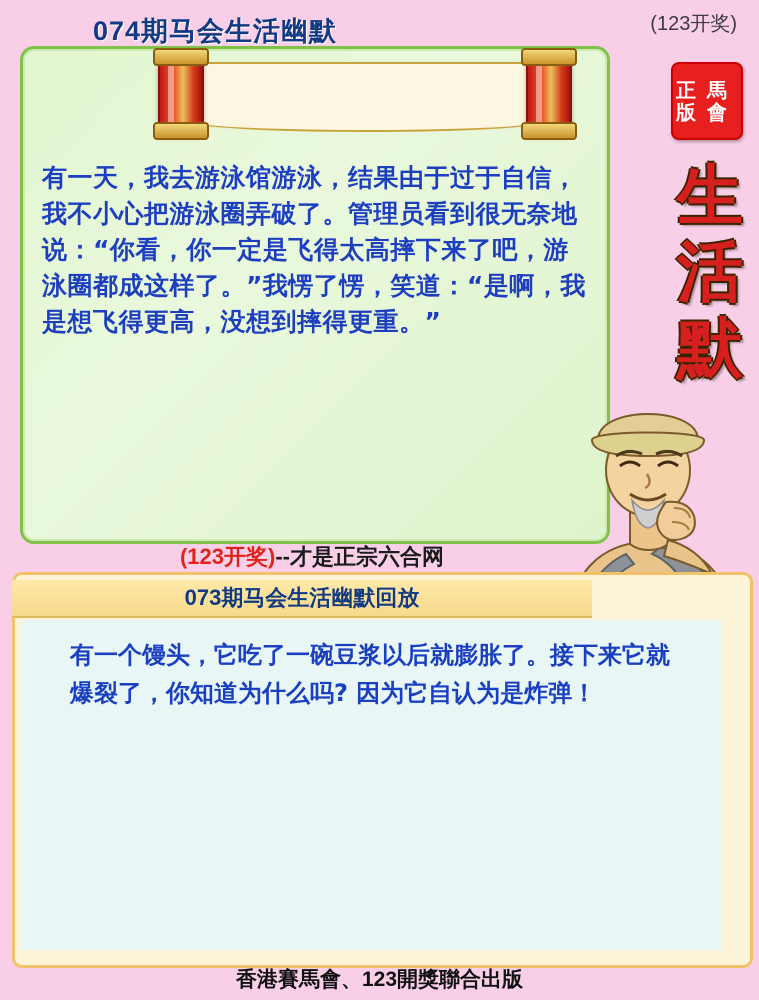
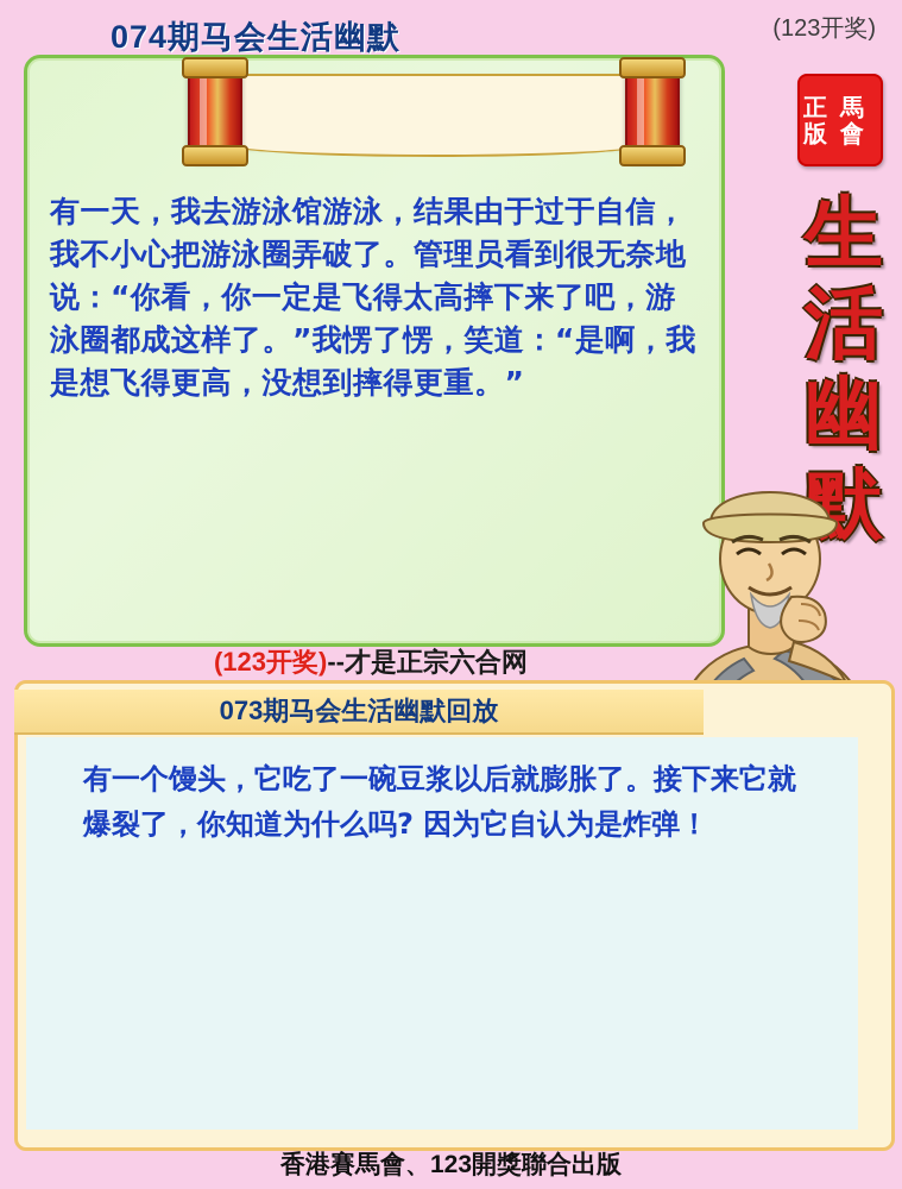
  (123开奖)
  074期马会生活幽默
  有一天，我去游泳馆游泳，结果由于过于自信，我不小心把游泳圈弄破了。管理员看到很无奈地说：“你看，你一定是飞得太高摔下来了吧，游泳圈都成这样了。”我愣了愣，笑道：“是啊，我是想飞得更高，没想到摔得更重。”
  (123开奖)--才是正宗六合网
  正版
  馬會
  生
  活
+ 幽
  默
  073期马会生活幽默回放
  有一个馒头，它吃了一碗豆浆以后就膨胀了。接下来它就爆裂了，你知道为什么吗? 因为它自认为是炸弹！
  香港賽馬會、123開獎聯合出版
